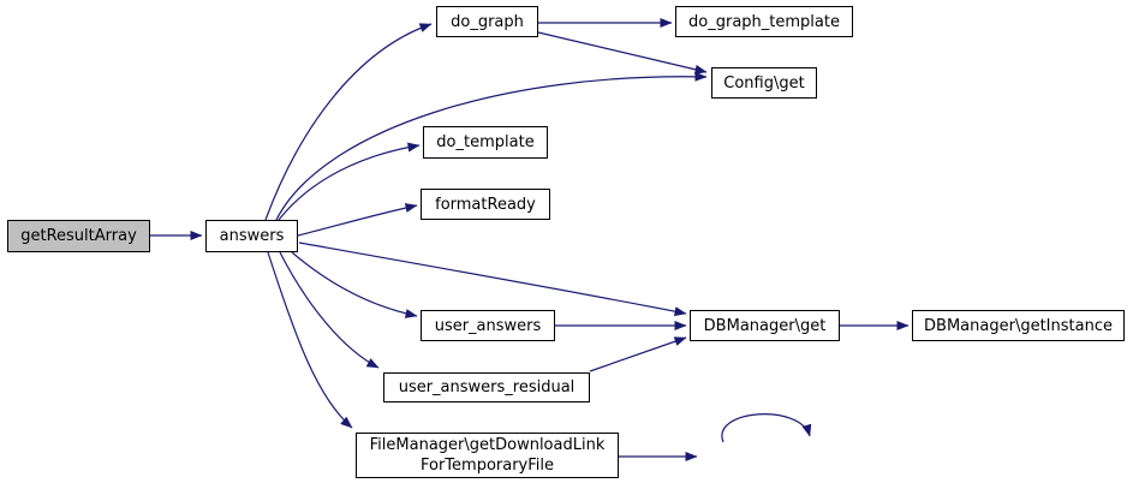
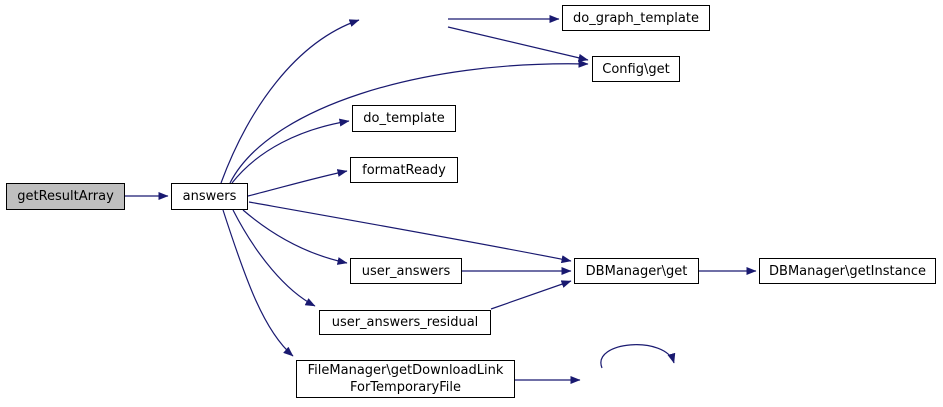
  getResultArray
  answers
- do_graph
  do_graph_template
  Config\get
  do_template
  formatReady
  user_answers
  user_answers_residual
  DBManager\get
  DBManager\getInstance
  FileManager\getDownloadLink
  ForTemporaryFile
